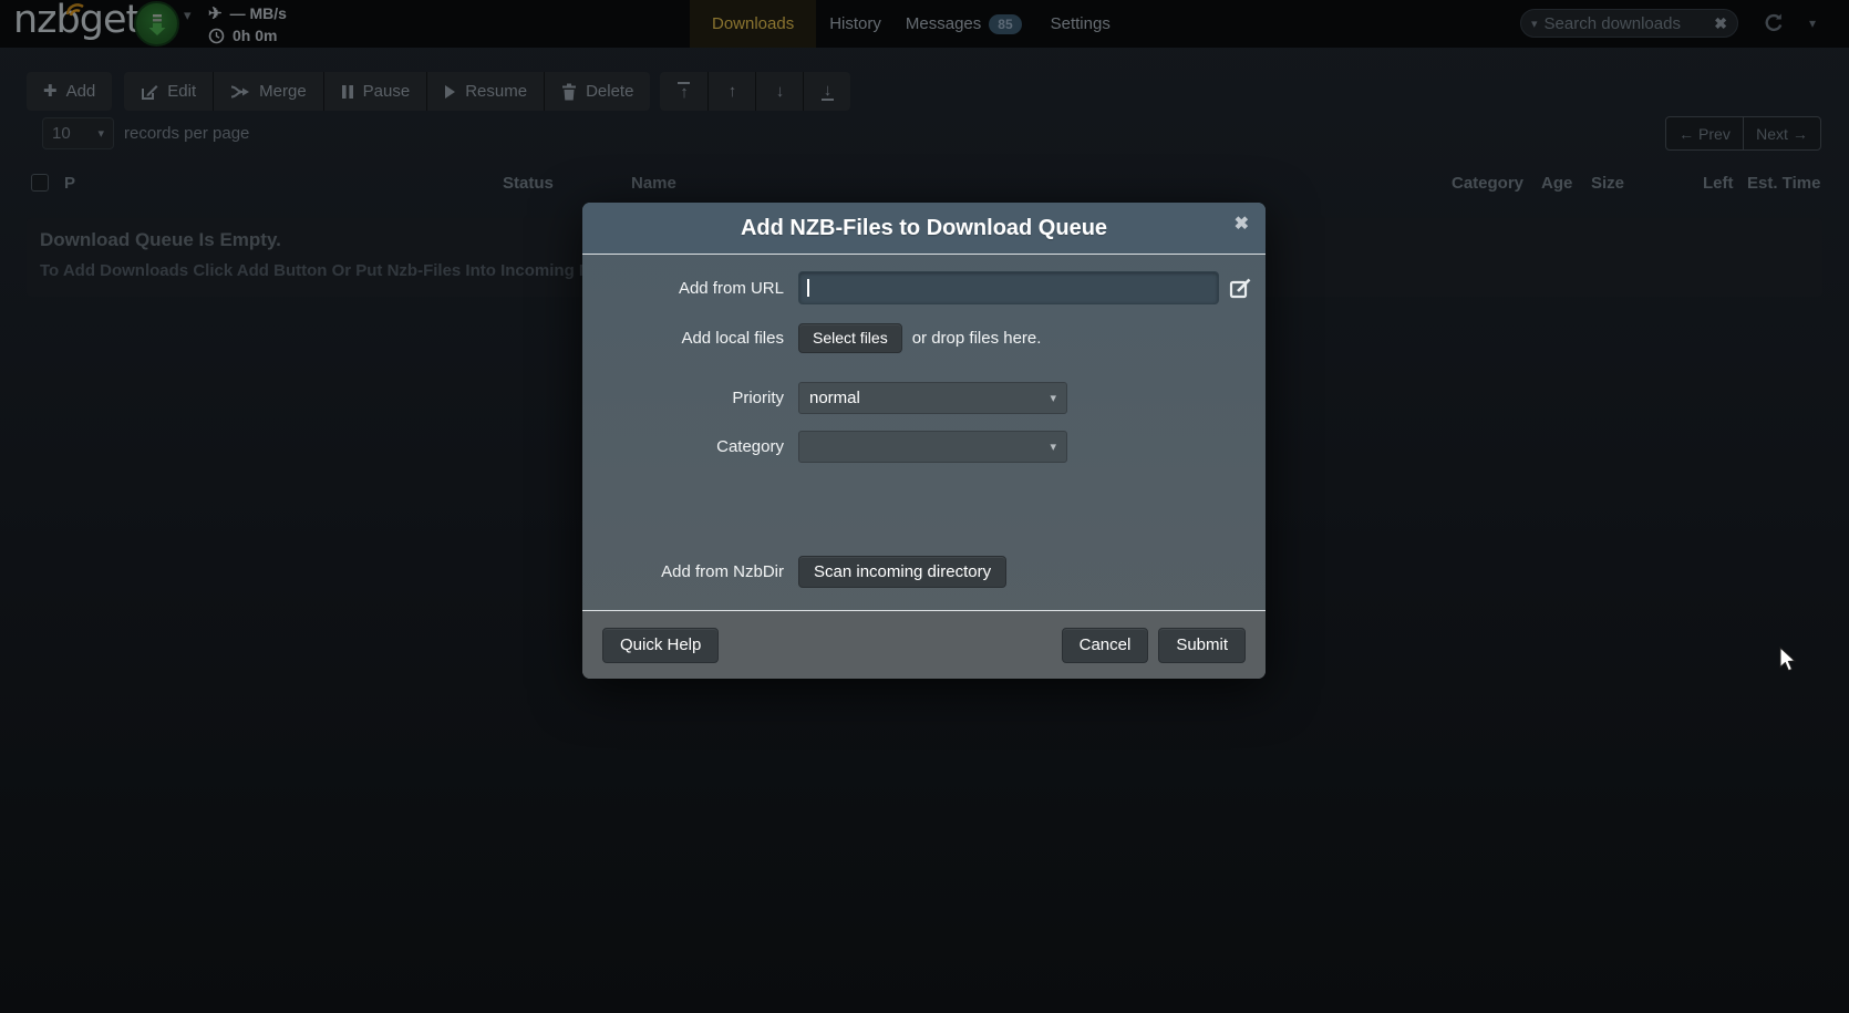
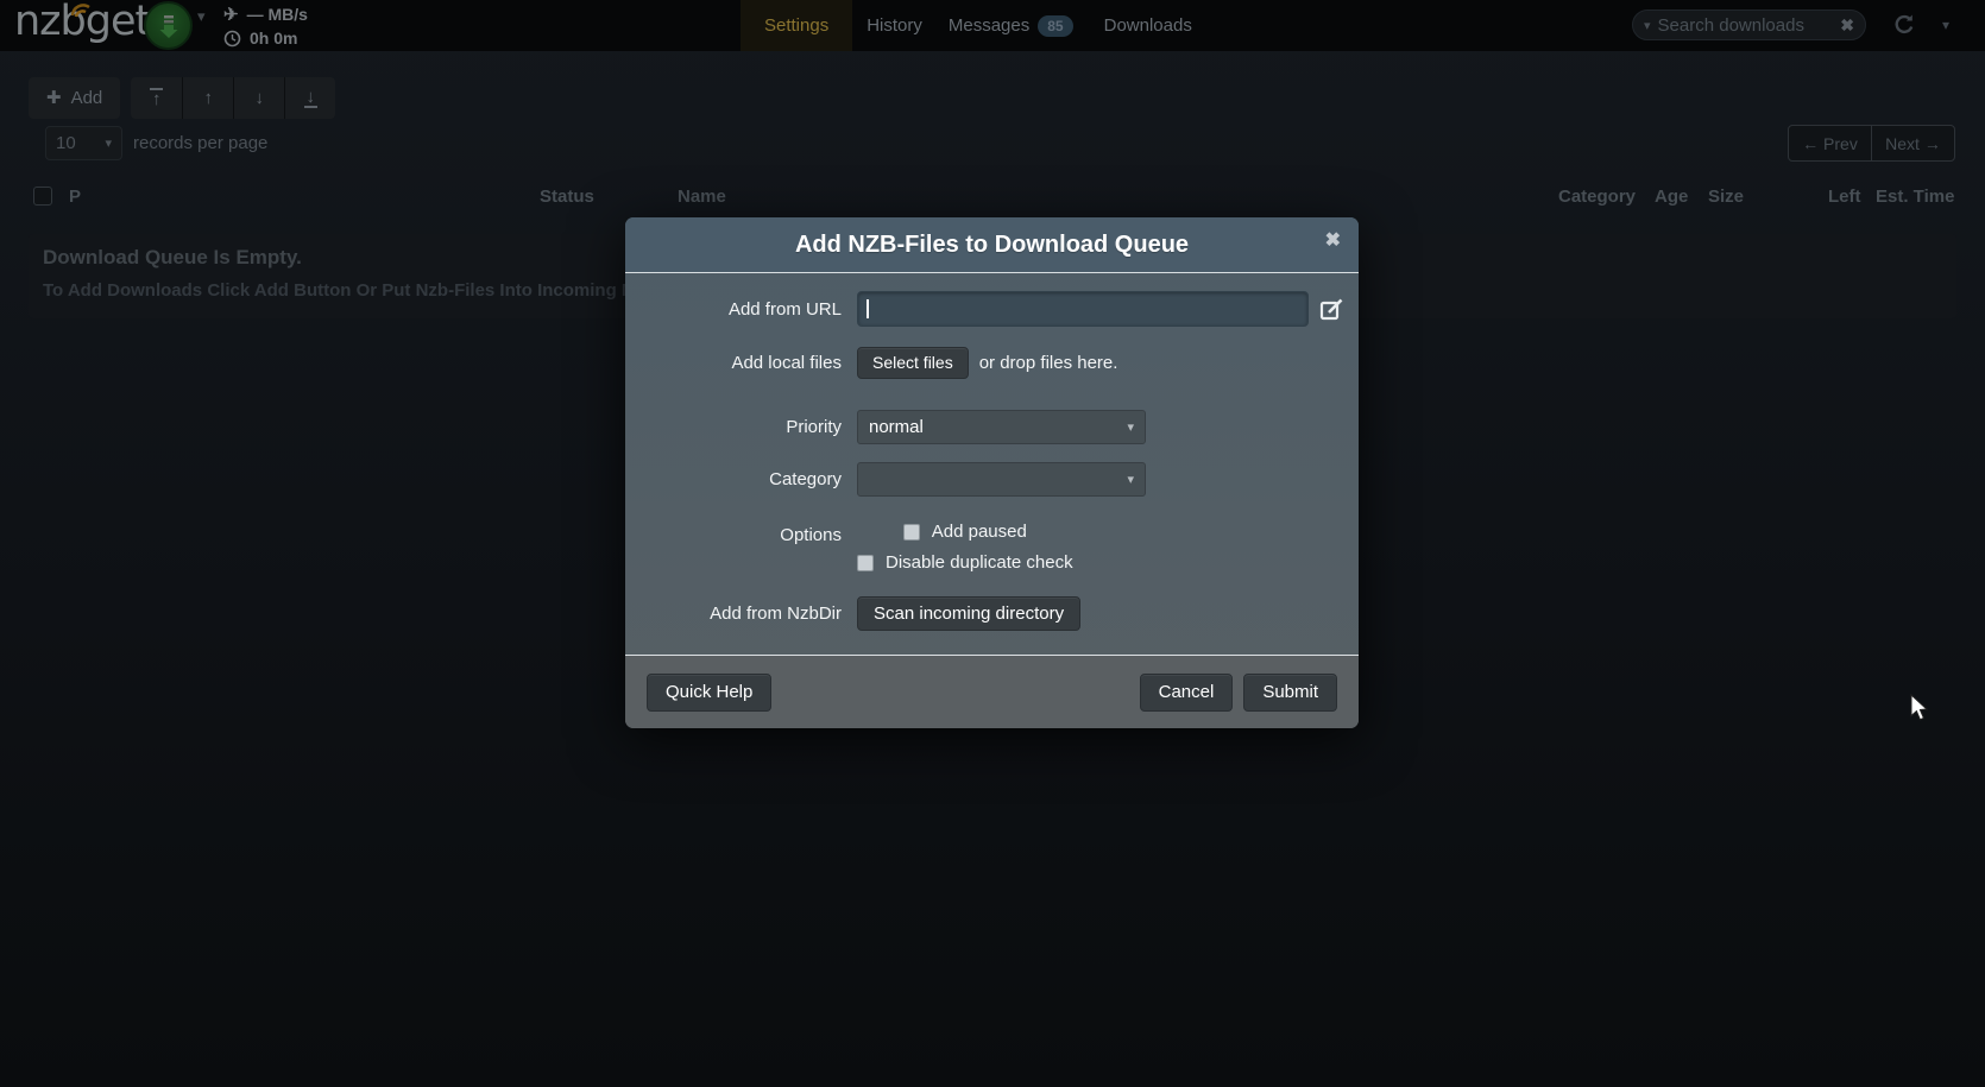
  nzbget
  ▾
  ✈
  — MB/s
  0h 0m
- Downloads
+ Settings
  History
  Messages
  85
- Settings
+ Downloads
  ▾
  Search downloads
  ✖
  ▾
  ✚
  Add
- Edit
- Merge
- Pause
- Resume
- Delete
  ↑
  ↑
  ↓
  ↓
  10
  ▾
  records per page
  ← Prev
  Next →
  P
  Status
  Name
  Category
  Age
  Size
  Left
  Est. Time
  Download Queue Is Empty.
  To Add Downloads Click Add Button Or Put Nzb-Files Into Incoming
  Add NZB-Files to Download Queue
  ✖
  Add from URL
  Add local files
  Select files
  or drop files here.
  Priority
  normal
  ▾
  Category
  ▾
+ Options
+ Add paused
+ Disable duplicate check
  Add from NzbDir
  Scan incoming directory
  Quick Help
  Cancel
  Submit
